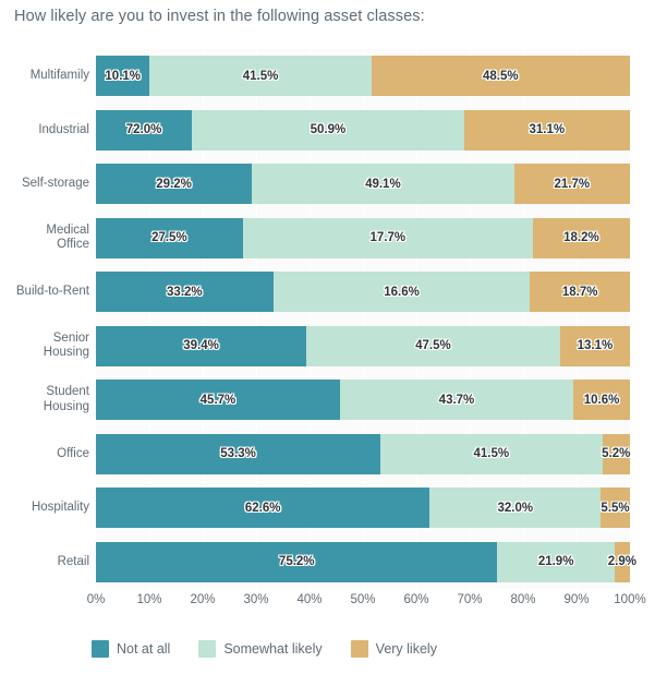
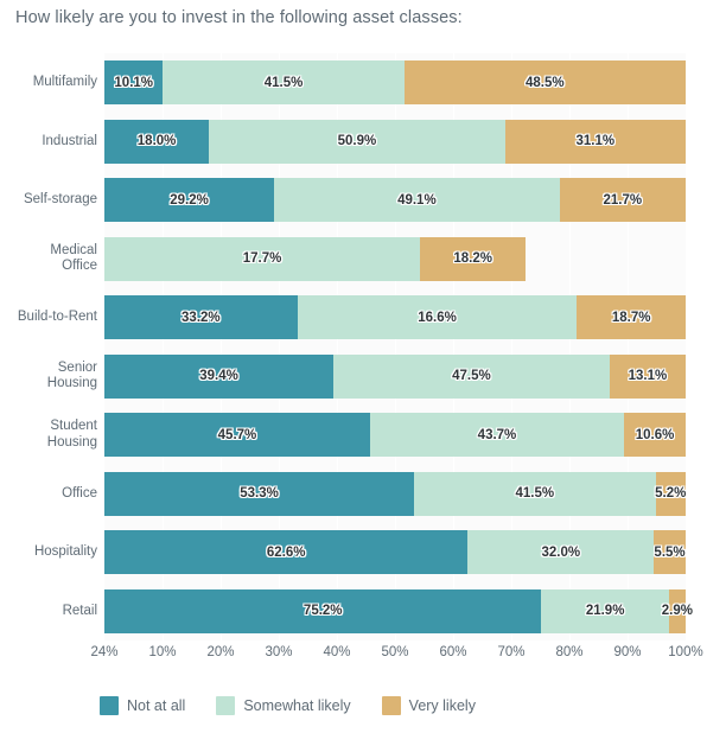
  How likely are you to invest in the following asset classes:
  Multifamily
  Industrial
  Self-storage
  Medical
  Office
  Build-to-Rent
  Senior
  Housing
  Student
  Housing
  Office
  Hospitality
  Retail
  10.1%
  41.5%
  48.5%
- 72.0%
+ 18.0%
  50.9%
  31.1%
  29.2%
  49.1%
  21.7%
- 27.5%
  17.7%
  18.2%
  33.2%
  16.6%
  18.7%
  39.4%
  47.5%
  13.1%
  45.7%
  43.7%
  10.6%
  53.3%
  41.5%
  5.2%
  62.6%
  32.0%
  5.5%
  75.2%
  21.9%
  2.9%
- 0%
+ 24%
  10%
  20%
  30%
  40%
  50%
  60%
  70%
  80%
  90%
  100%
  Not at all
  Somewhat likely
  Very likely
